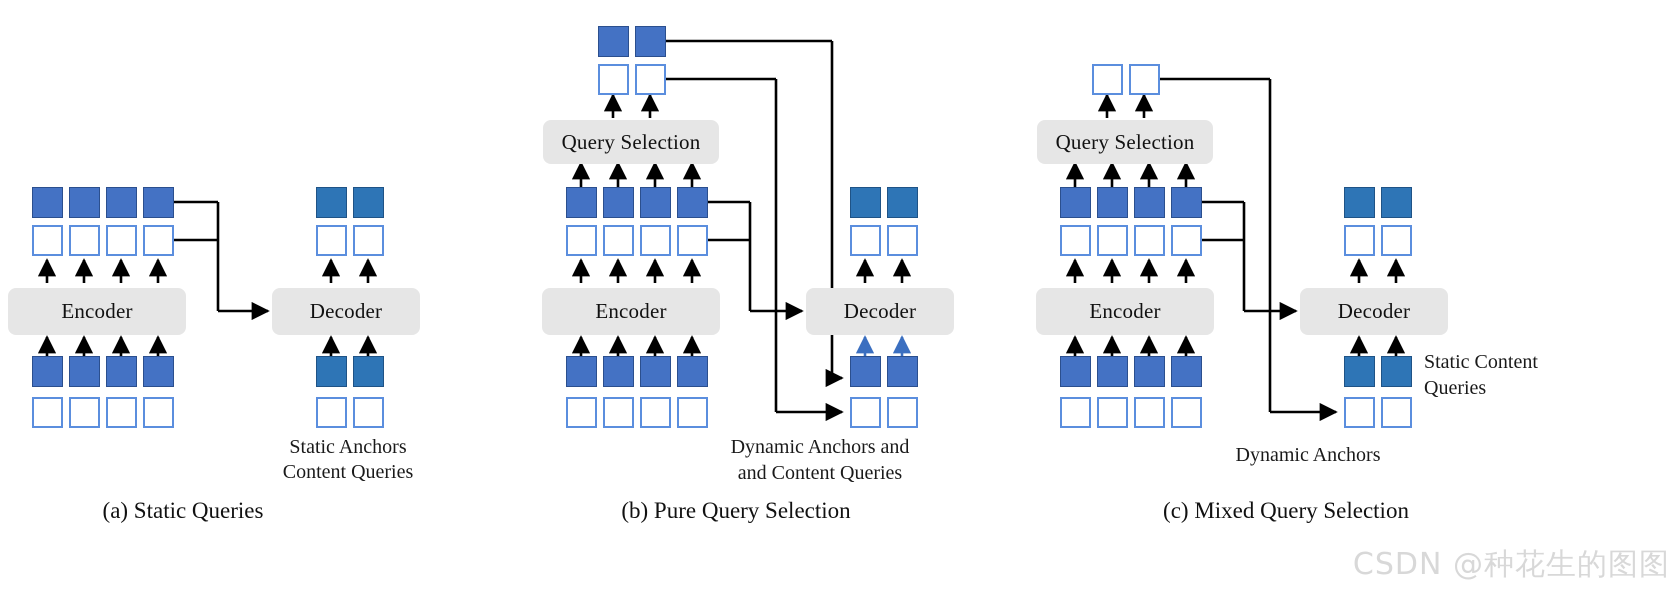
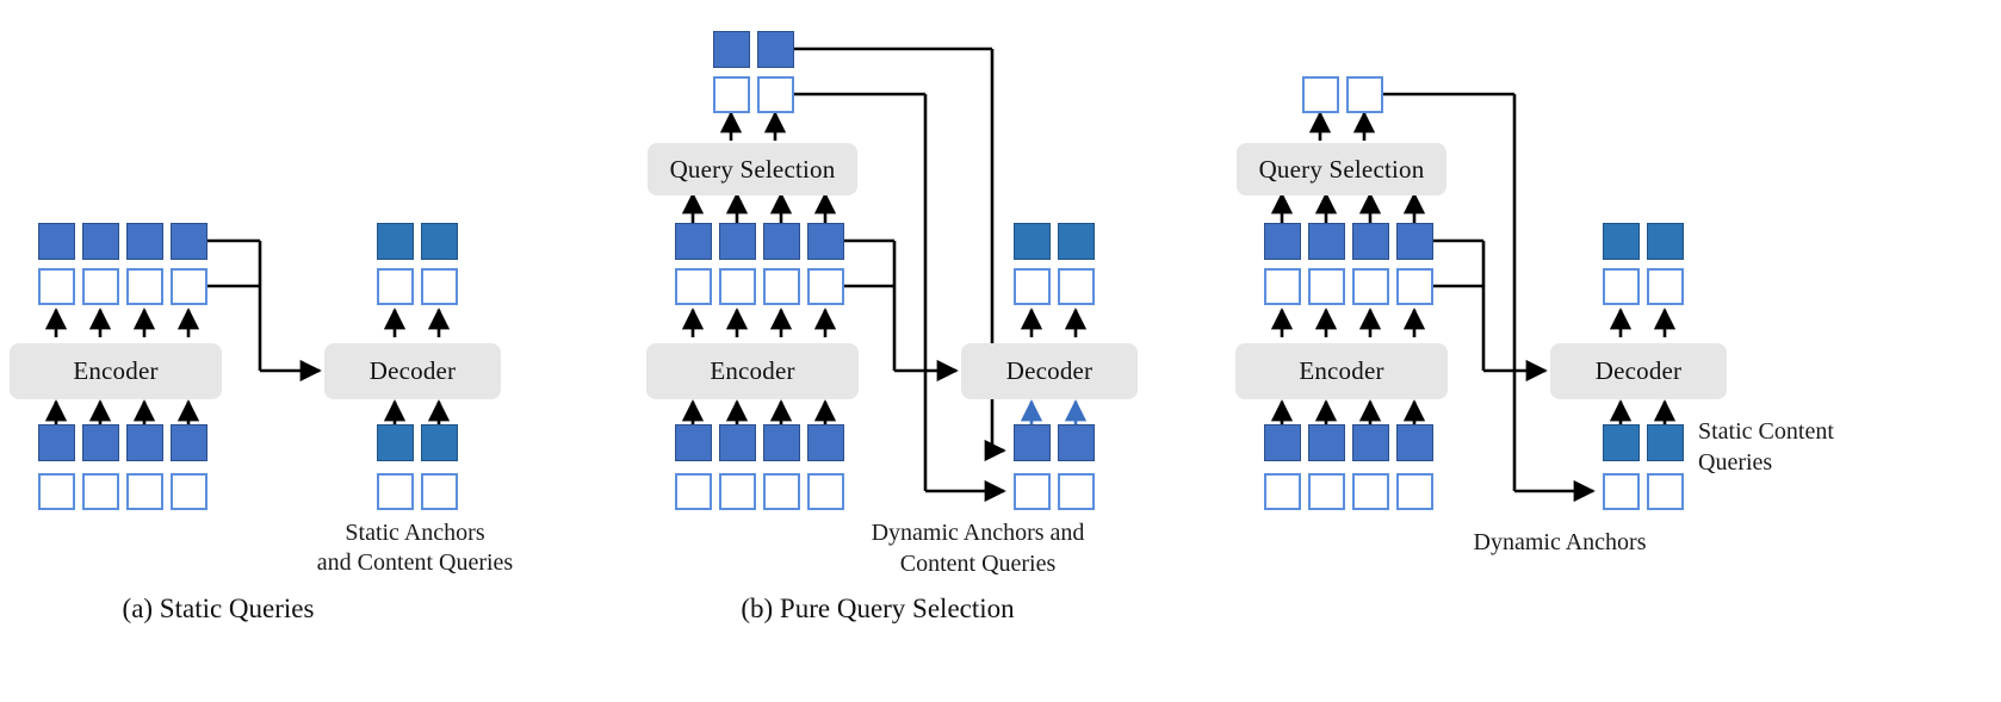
  Encoder
  Decoder
  Static Anchors
- Content Queries
+ and Content Queries
  (a) Static Queries
  Query Selection
  Encoder
  Decoder
  Dynamic Anchors and
- and Content Queries
+ Content Queries
  (b) Pure Query Selection
  Query Selection
  Encoder
  Decoder
  Static Content
  Queries
  Dynamic Anchors
- (c) Mixed Query Selection
- CSDN @种花生的图图
